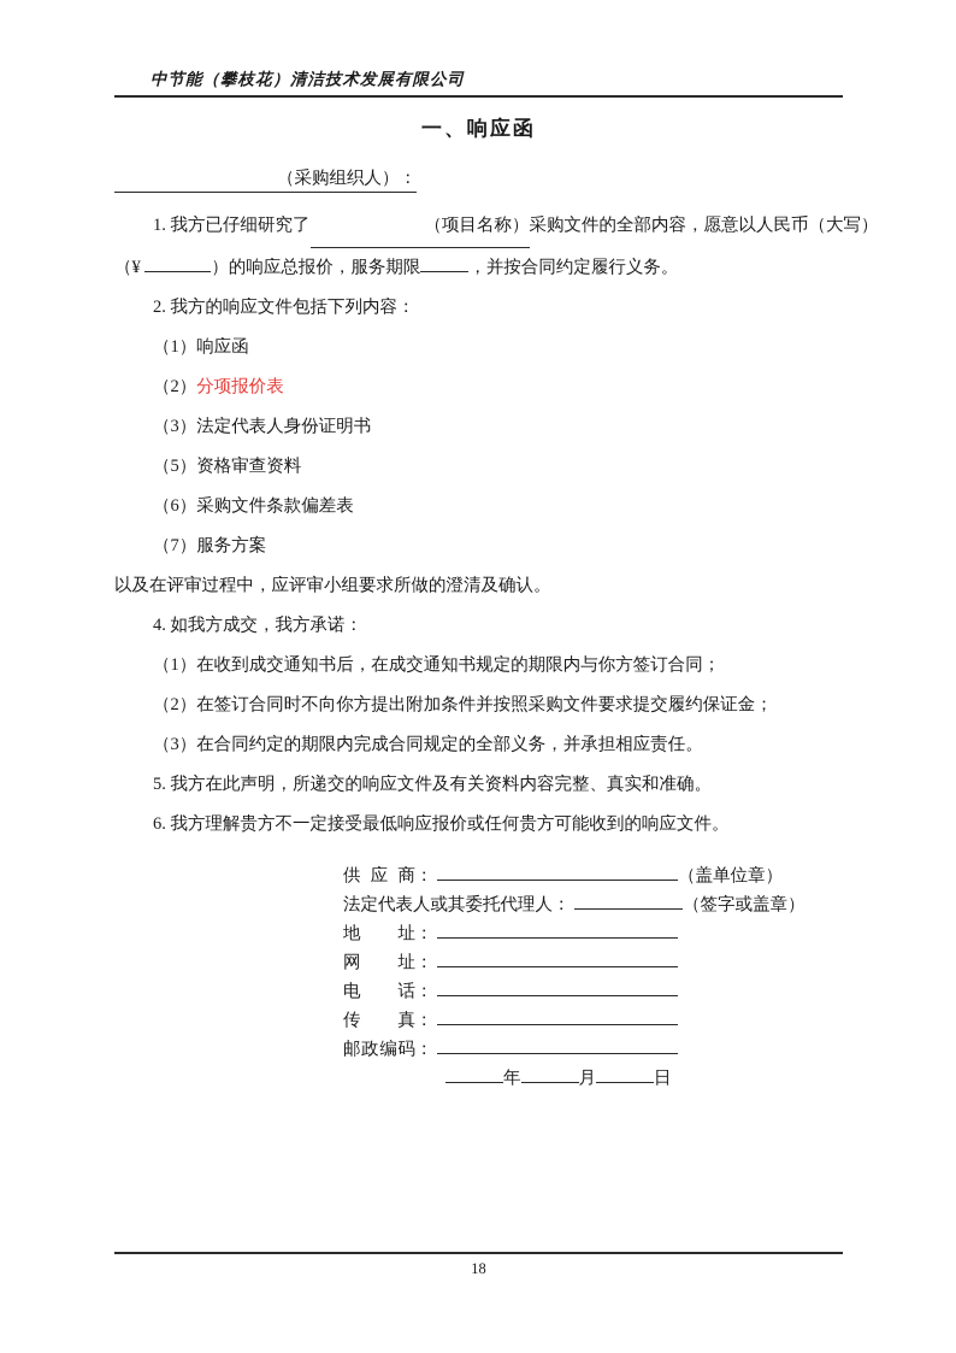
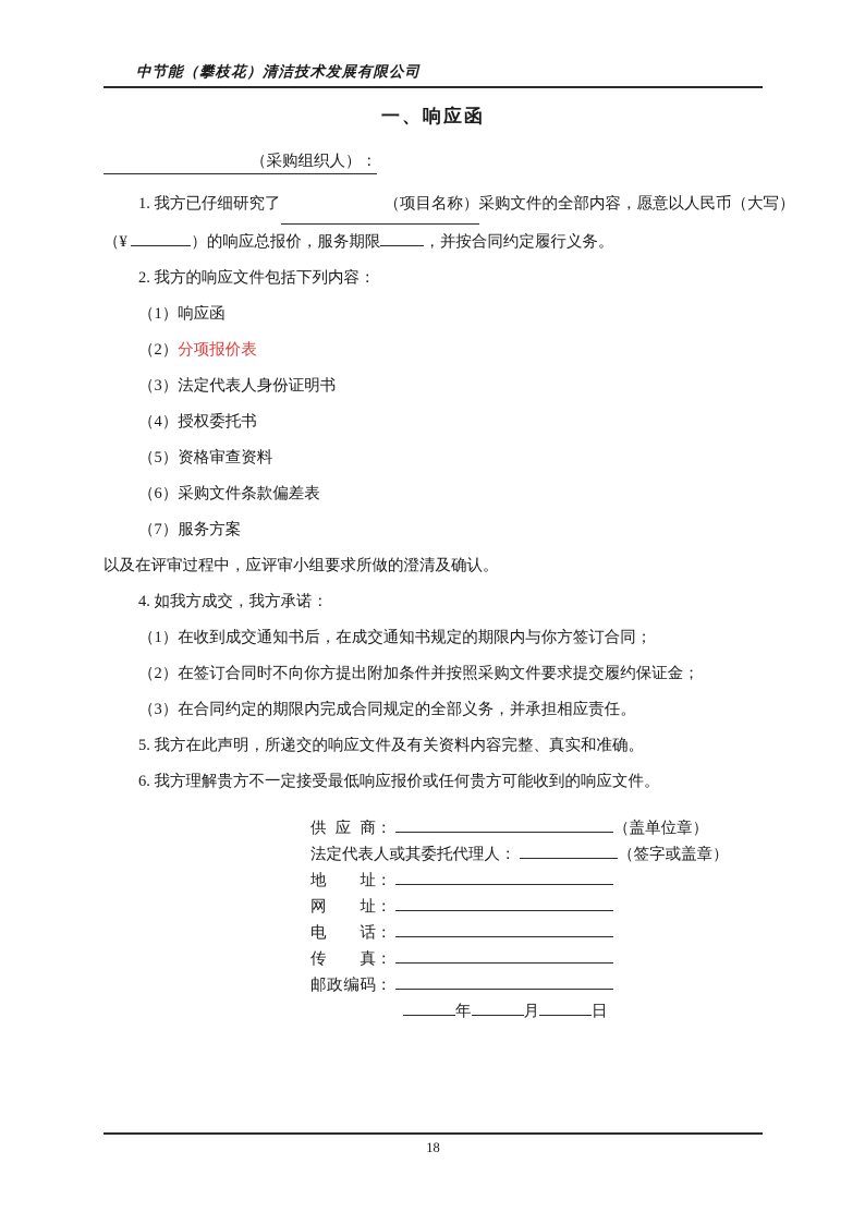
  中节能（攀枝花）清洁技术发展有限公司
  一、响应函
  （采购组织人）：
  1. 我方已仔细研究了 （项目名称）采购文件的全部内容，愿意以人民币（大写）
  （¥ ）的响应总报价，服务期限 ，并按合同约定履行义务。
  2. 我方的响应文件包括下列内容：
  （1）响应函
  （2）分项报价表
  （3）法定代表人身份证明书
+ （4）授权委托书
  （5）资格审查资料
  （6）采购文件条款偏差表
  （7）服务方案
  以及在评审过程中，应评审小组要求所做的澄清及确认。
  4. 如我方成交，我方承诺：
  （1）在收到成交通知书后，在成交通知书规定的期限内与你方签订合同；
  （2）在签订合同时不向你方提出附加条件并按照采购文件要求提交履约保证金；
  （3）在合同约定的期限内完成合同规定的全部义务，并承担相应责任。
  5. 我方在此声明，所递交的响应文件及有关资料内容完整、真实和准确。
  6. 我方理解贵方不一定接受最低响应报价或任何贵方可能收到的响应文件。
  供应商： （盖单位章）
  法定代表人或其委托代理人： （签字或盖章）
  地址：
  网址：
  电话：
  传真：
  邮政编码：
  年 月 日
  18
